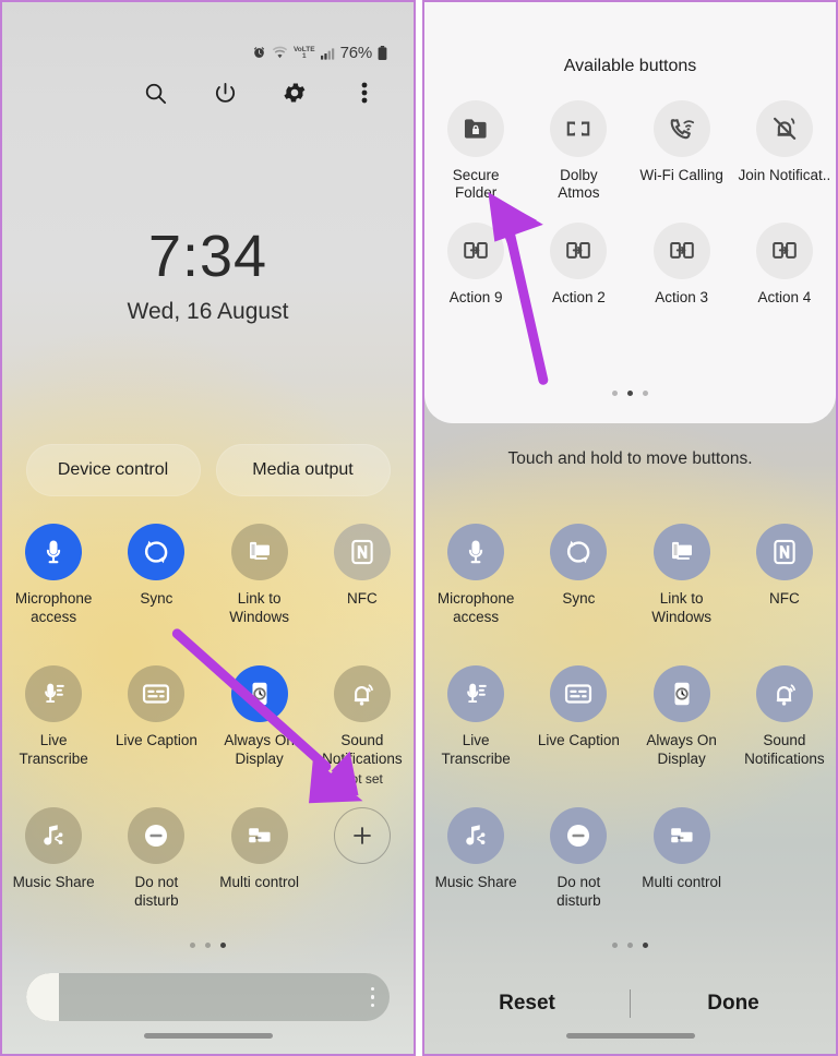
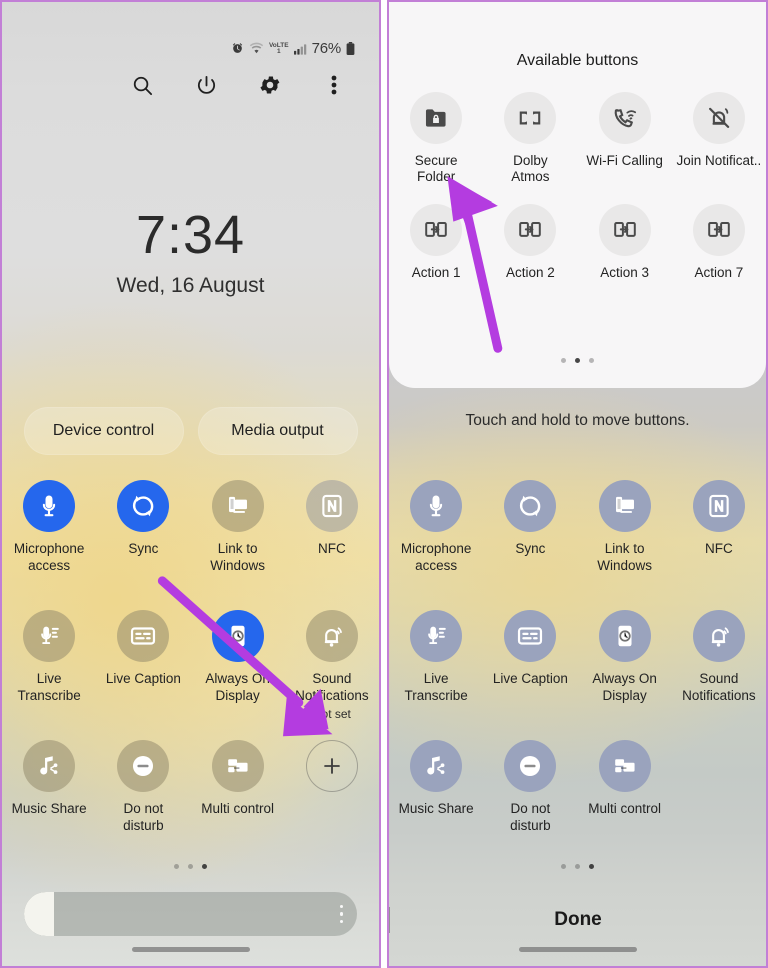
  76%
  7:34
  Wed, 16 August
  Device control
  Media output
  Microphone
  access
  Sync
  Link to
  Windows
  NFC
  Live
  Transcribe
  Live Caption
  Always O
  Display
  Sound
  Notications
  Music Share
  Do not
  disturb
  Multi control
  Available buttons
  Secure
  Folder
  Dolby
  Atmos
  Wi-Fi Calling
  Join Notificat..
- Action 9
+ Action 1
  Action 2
  Action 3
- Action 4
+ Action 7
  Touch and hold to move buttons.
  Microphone
  access
  Sync
  Link to
  Windows
  NFC
  Live
  Transcribe
  Live Caption
  Always On
  Display
  Sound
  Notifications
  Music Share
  Do not
  disturb
  Multi control
- Reset
  Done
